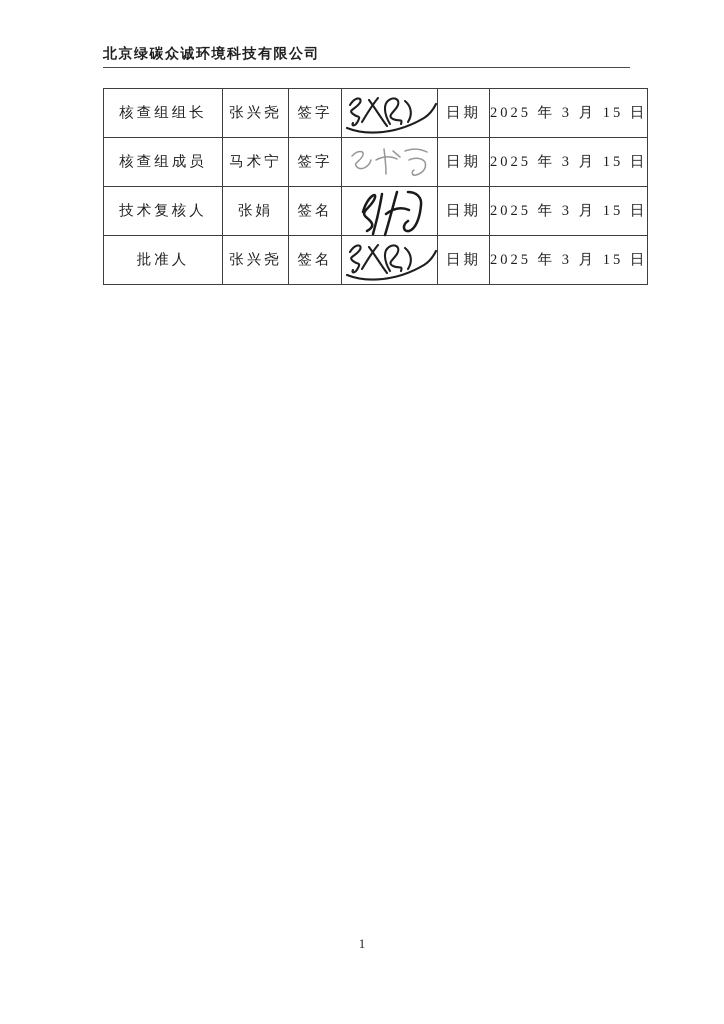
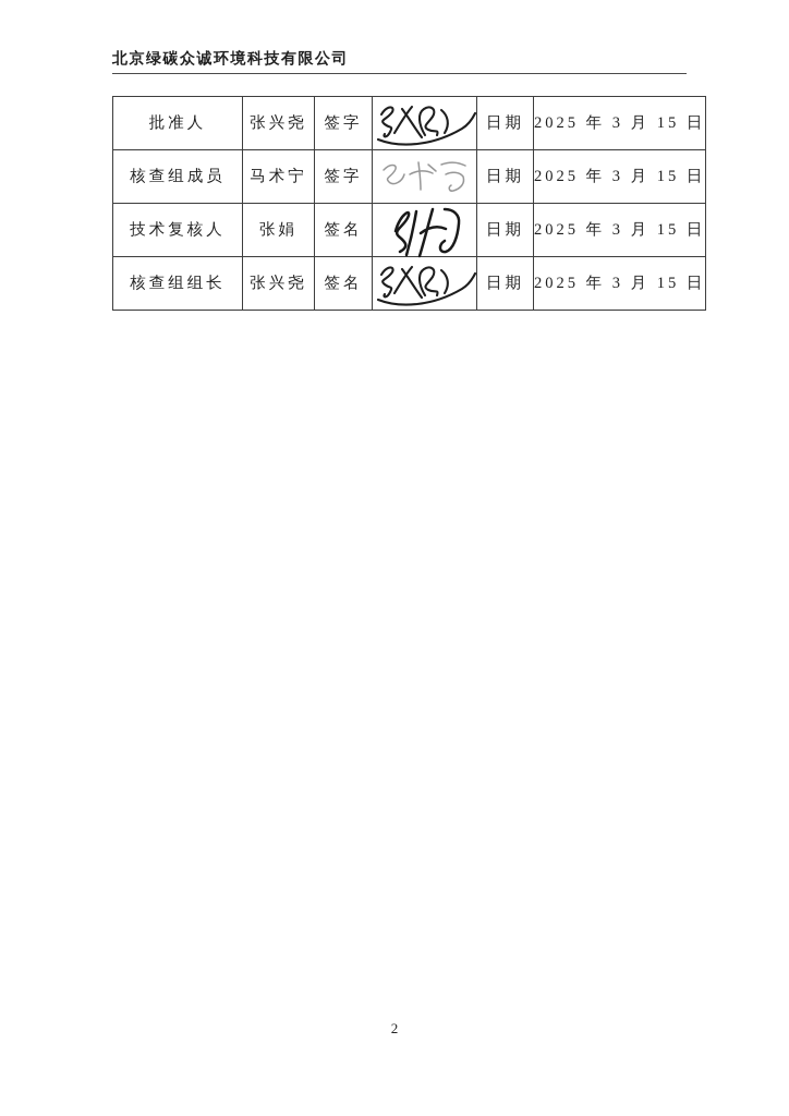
  北京绿碳众诚环境科技有限公司
- 核查组组长	张兴尧	签字		日期	2025 年 3 月 15 日
+ 批准人	张兴尧	签字		日期	2025 年 3 月 15 日
  核查组成员	马术宁	签字		日期	2025 年 3 月 15 日
  技术复核人	张娟	签名		日期	2025 年 3 月 15 日
- 批准人	张兴尧	签名		日期	2025 年 3 月 15 日
+ 核查组组长	张兴尧	签名		日期	2025 年 3 月 15 日
- 1
+ 2
